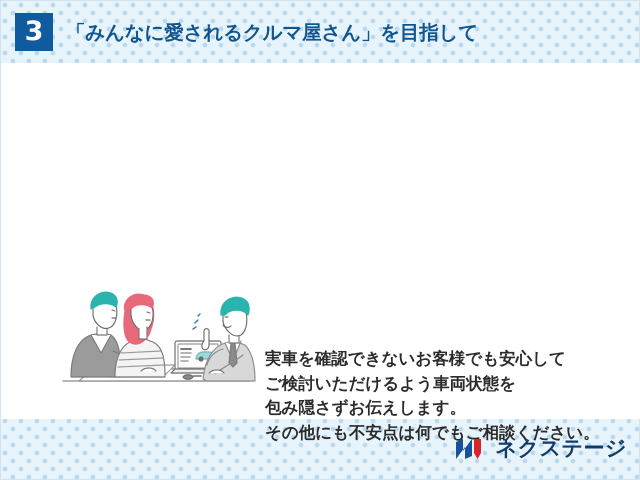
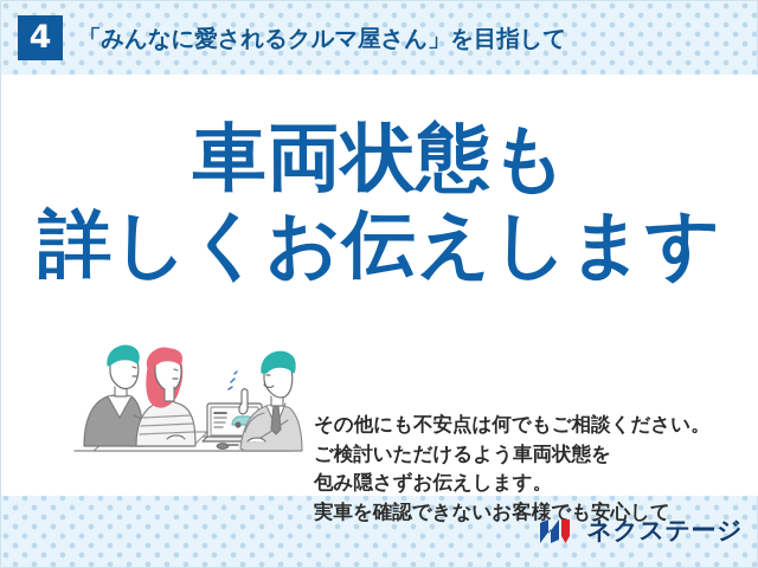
- 3
+ 4
  「みんなに愛されるクルマ屋さん」を目指して
+ 車両状態も
+ 詳しくお伝えします
- 実車を確認できないお客様でも安心して
+ その他にも不安点は何でもご相談ください。
  ご検討いただけるよう車両状態を
  包み隠さずお伝えします。
- その他にも不安点は何でもご相談ください。
+ 実車を確認できないお客様でも安心して
  ネクステージ
